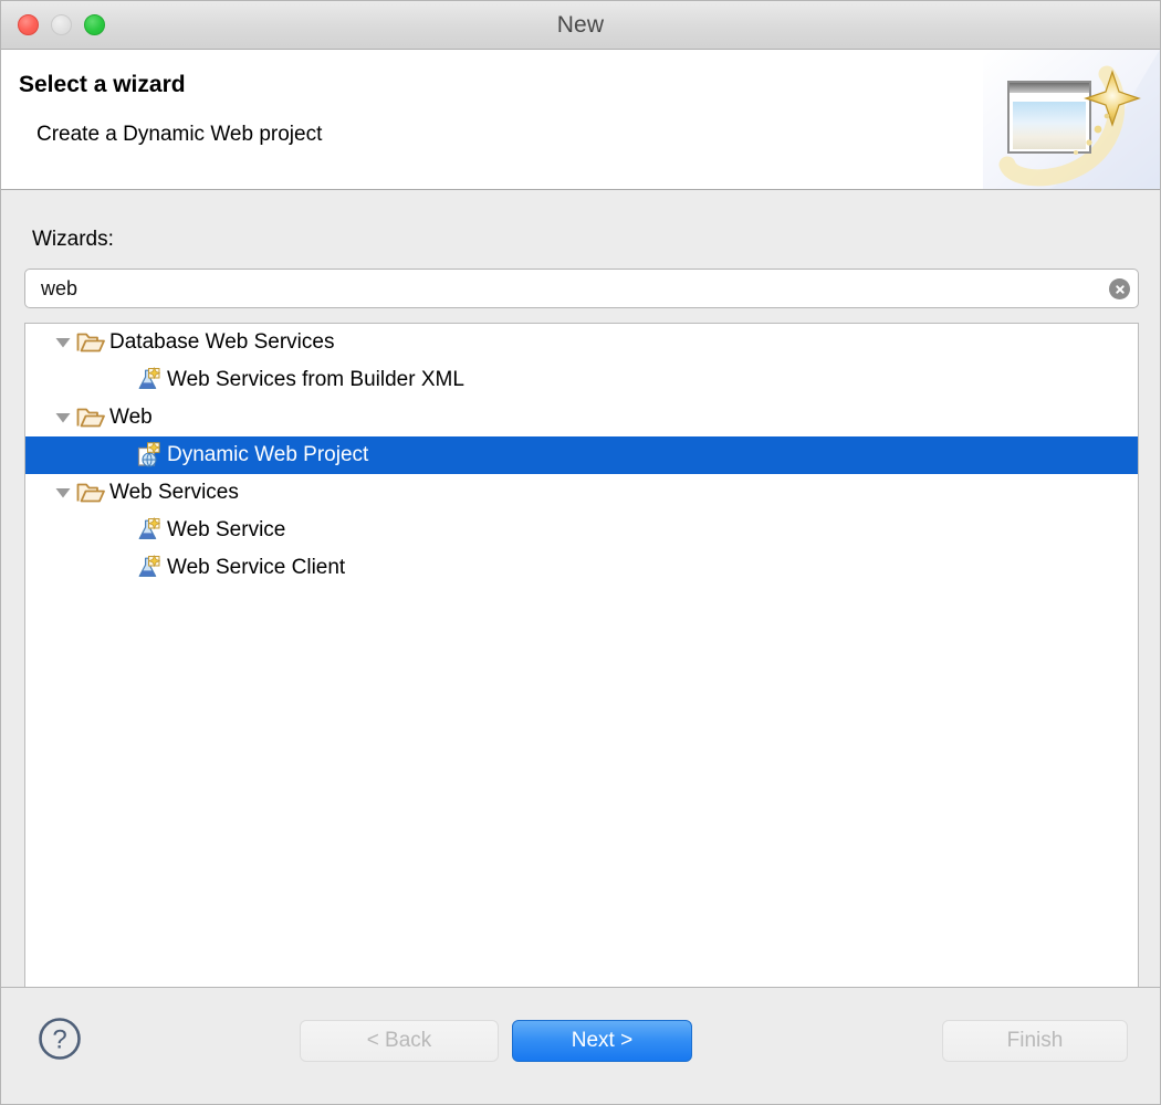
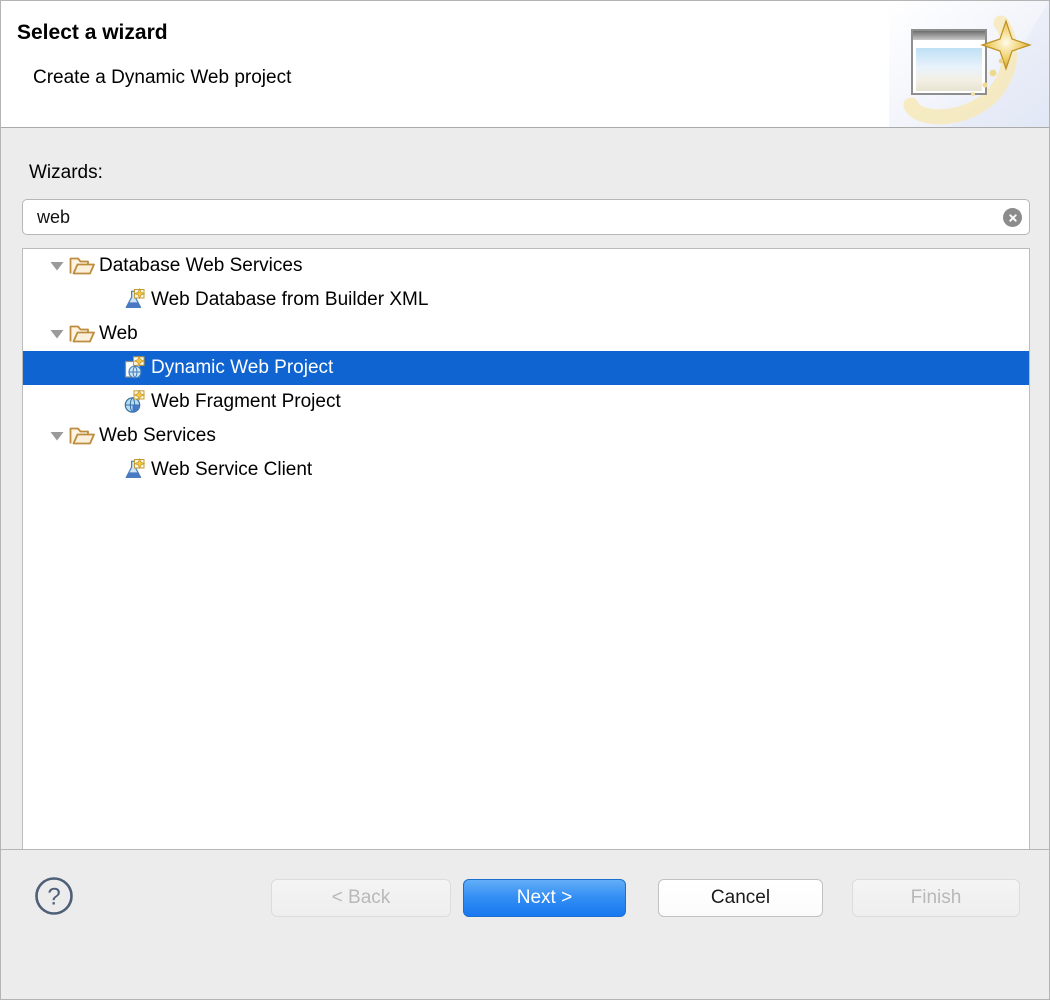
- New
  Select a wizard
  Create a Dynamic Web project
  Wizards:
  web
  Database Web Services
- Web Services from Builder XML
+ Web Database from Builder XML
  Web
  Dynamic Web Project
+ Web Fragment Project
  Web Services
- Web Service
  Web Service Client
  ?
  < Back
  Next >
+ Cancel
  Finish
